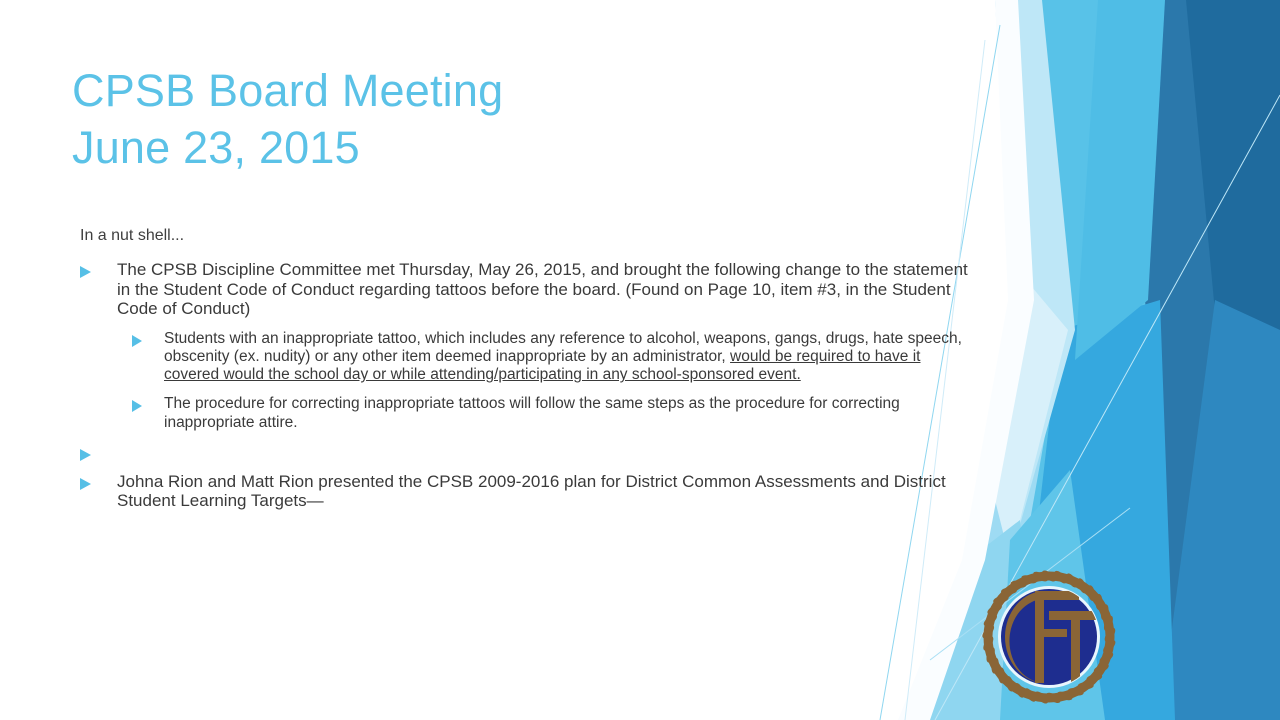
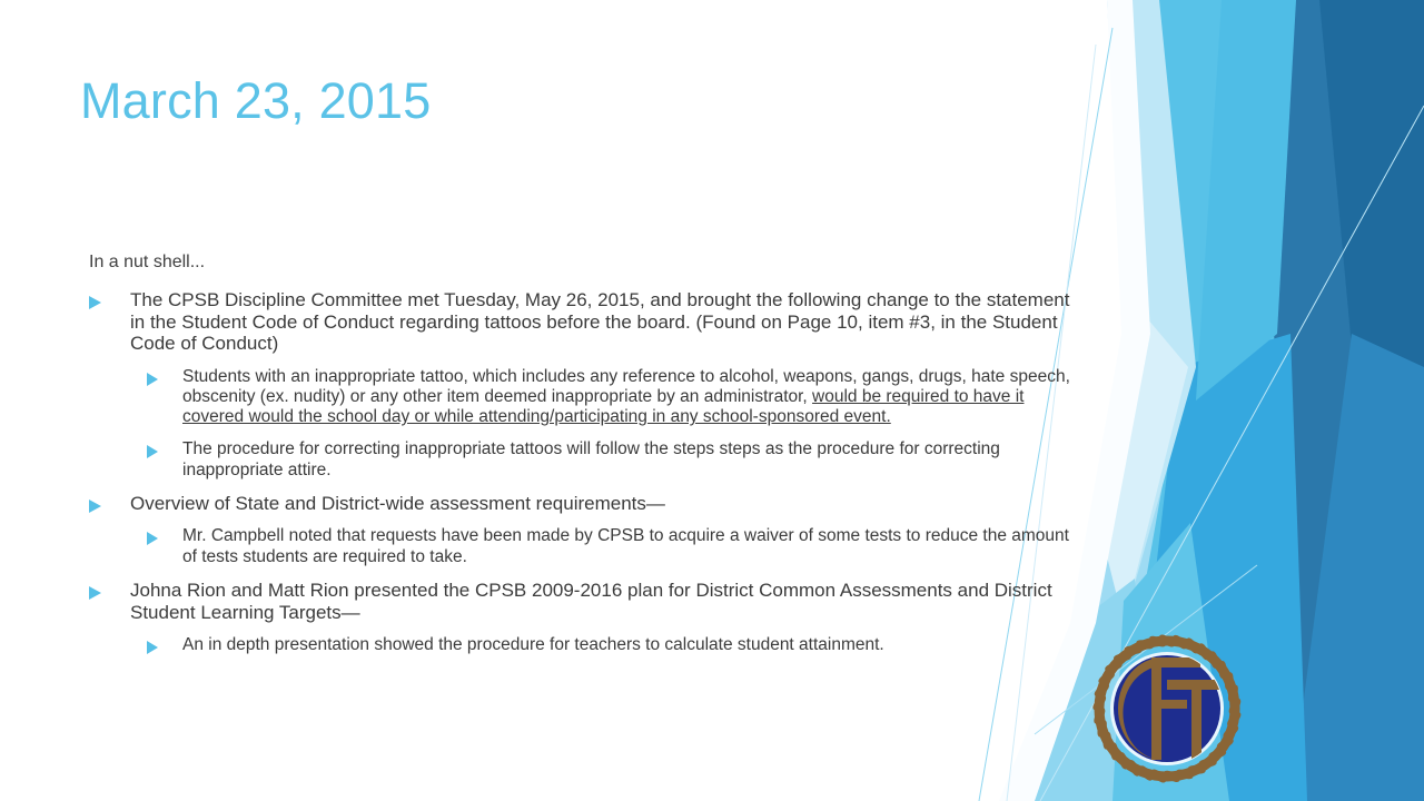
- CPSB Board Meeting
- June 23, 2015
+ March 23, 2015
  In a nut shell...
- The CPSB Discipline Committee met Thursday, May 26, 2015, and brought the following change to the statement in the Student Code of Conduct regarding tattoos before the board. (Found on Page 10, item #3, in the Student Code of Conduct)
+ The CPSB Discipline Committee met Tuesday, May 26, 2015, and brought the following change to the statement in the Student Code of Conduct regarding tattoos before the board. (Found on Page 10, item #3, in the Student Code of Conduct)
  Students with an inappropriate tattoo, which includes any reference to alcohol, weapons, gangs, drugs, hate speech, obscenity (ex. nudity) or any other item deemed inappropriate by an administrator, would be required to have it covered would the school day or while attending/participating in any school-sponsored event.
- The procedure for correcting inappropriate tattoos will follow the same steps as the procedure for correcting inappropriate attire.
+ The procedure for correcting inappropriate tattoos will follow the steps steps as the procedure for correcting inappropriate attire.
+ Overview of State and District-wide assessment requirements—
+ Mr. Campbell noted that requests have been made by CPSB to acquire a waiver of some tests to reduce the amount of tests students are required to take.
  Johna Rion and Matt Rion presented the CPSB 2009-2016 plan for District Common Assessments and District Student Learning Targets—
+ An in depth presentation showed the procedure for teachers to calculate student attainment.
